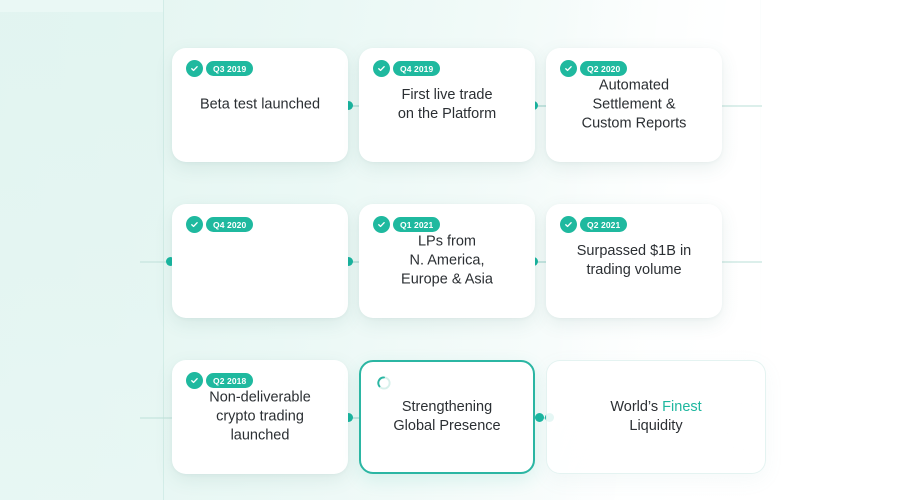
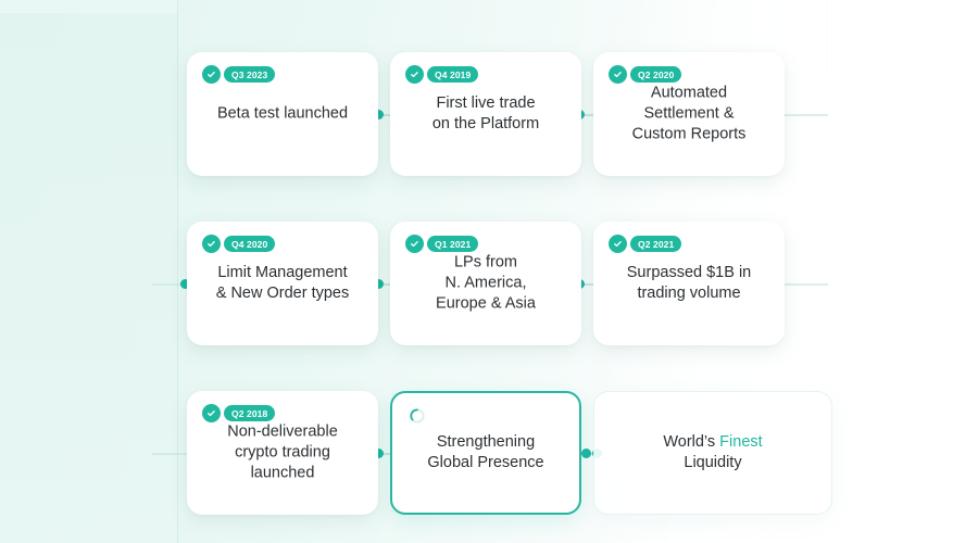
- Q3 2019
+ Q3 2023
  Beta test launched
  Q4 2019
  First live trade
  on the Platform
  Q2 2020
  Automated
  Settlement &
  Custom Reports
  Q4 2020
+ Limit Management
+ & New Order types
  Q1 2021
  LPs from
  N. America,
  Europe & Asia
  Q2 2021
  Surpassed $1B in
  trading volume
  Q2 2018
  Non-deliverable
  crypto trading
  launched
  Strengthening
  Global Presence
  World’s Finest
  Liquidity
